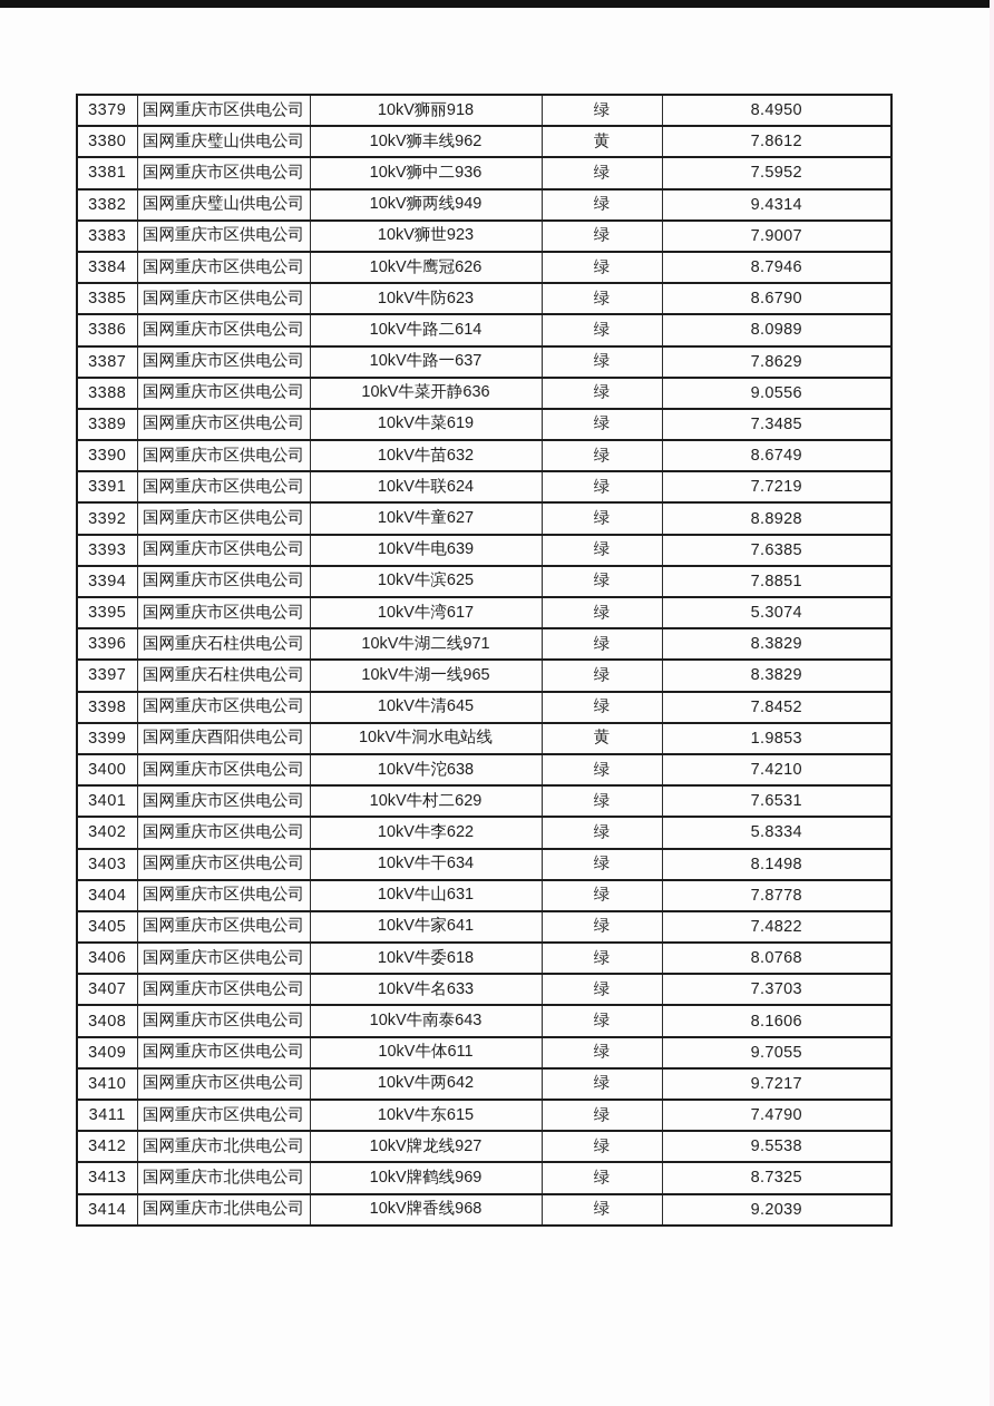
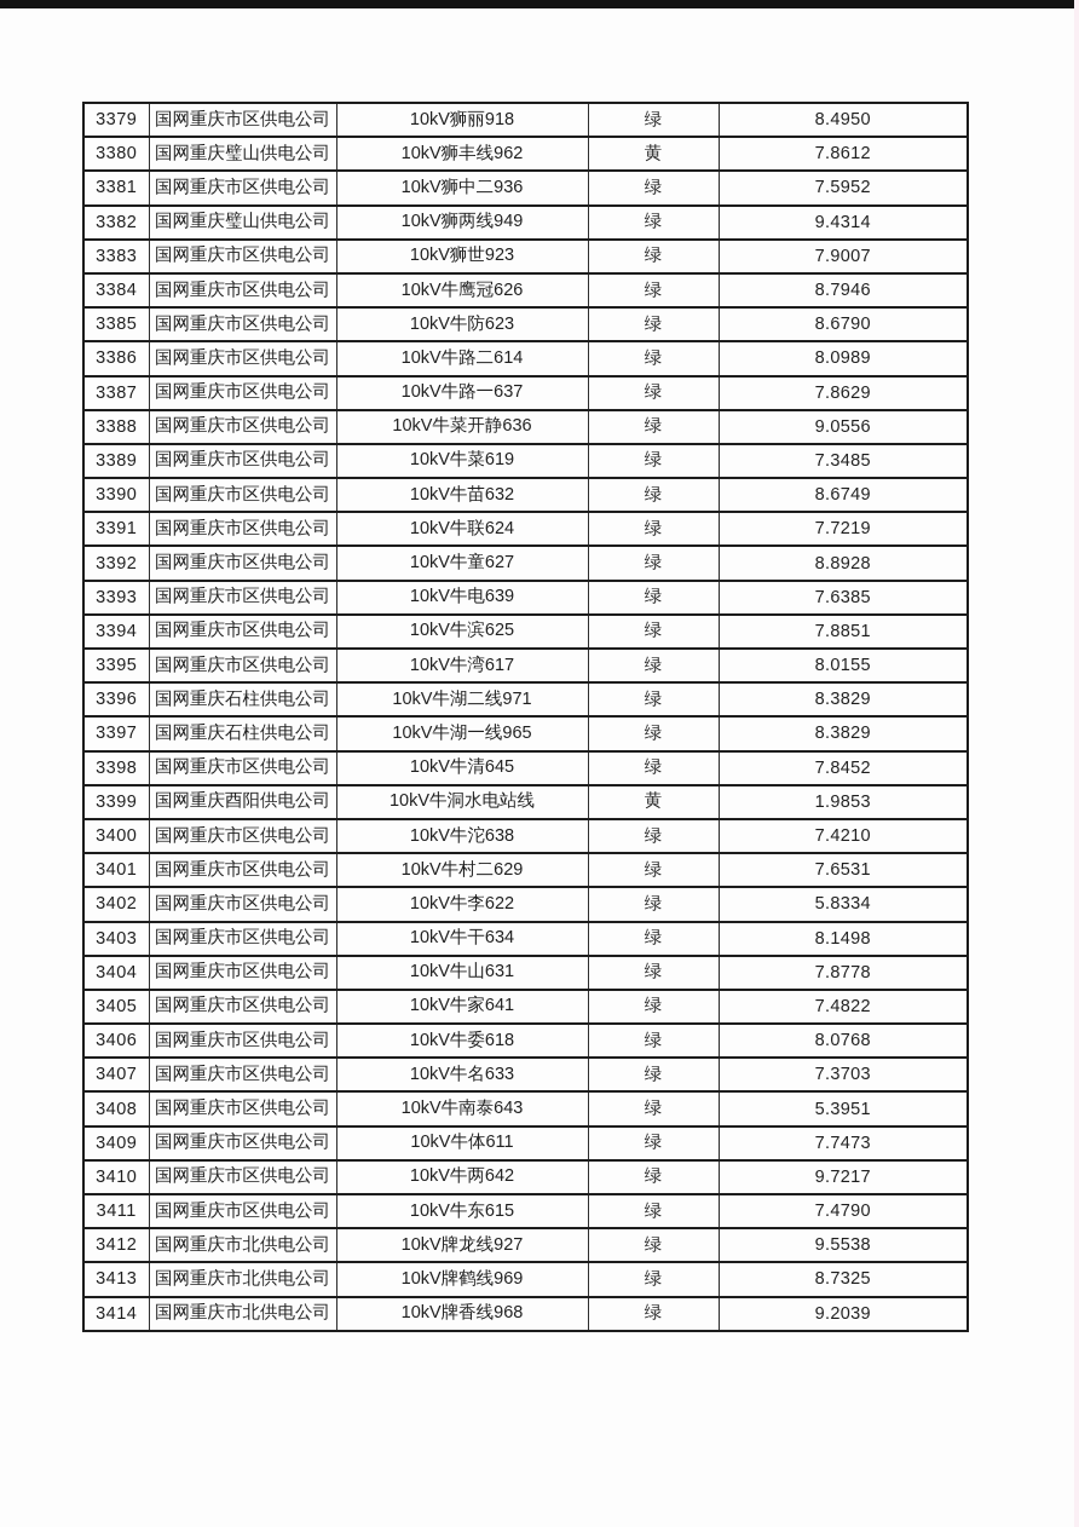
  3379	国网重庆市区供电公司	10kV狮丽918	绿	8.4950
  3380	国网重庆璧山供电公司	10kV狮丰线962	黄	7.8612
  3381	国网重庆市区供电公司	10kV狮中二936	绿	7.5952
  3382	国网重庆璧山供电公司	10kV狮两线949	绿	9.4314
  3383	国网重庆市区供电公司	10kV狮世923	绿	7.9007
  3384	国网重庆市区供电公司	10kV牛鹰冠626	绿	8.7946
  3385	国网重庆市区供电公司	10kV牛防623	绿	8.6790
  3386	国网重庆市区供电公司	10kV牛路二614	绿	8.0989
  3387	国网重庆市区供电公司	10kV牛路一637	绿	7.8629
  3388	国网重庆市区供电公司	10kV牛菜开静636	绿	9.0556
  3389	国网重庆市区供电公司	10kV牛菜619	绿	7.3485
  3390	国网重庆市区供电公司	10kV牛苗632	绿	8.6749
  3391	国网重庆市区供电公司	10kV牛联624	绿	7.7219
  3392	国网重庆市区供电公司	10kV牛童627	绿	8.8928
  3393	国网重庆市区供电公司	10kV牛电639	绿	7.6385
  3394	国网重庆市区供电公司	10kV牛滨625	绿	7.8851
- 3395	国网重庆市区供电公司	10kV牛湾617	绿	5.3074
+ 3395	国网重庆市区供电公司	10kV牛湾617	绿	8.0155
  3396	国网重庆石柱供电公司	10kV牛湖二线971	绿	8.3829
  3397	国网重庆石柱供电公司	10kV牛湖一线965	绿	8.3829
  3398	国网重庆市区供电公司	10kV牛清645	绿	7.8452
  3399	国网重庆酉阳供电公司	10kV牛洞水电站线	黄	1.9853
  3400	国网重庆市区供电公司	10kV牛沱638	绿	7.4210
  3401	国网重庆市区供电公司	10kV牛村二629	绿	7.6531
  3402	国网重庆市区供电公司	10kV牛李622	绿	5.8334
  3403	国网重庆市区供电公司	10kV牛干634	绿	8.1498
  3404	国网重庆市区供电公司	10kV牛山631	绿	7.8778
  3405	国网重庆市区供电公司	10kV牛家641	绿	7.4822
  3406	国网重庆市区供电公司	10kV牛委618	绿	8.0768
  3407	国网重庆市区供电公司	10kV牛名633	绿	7.3703
- 3408	国网重庆市区供电公司	10kV牛南泰643	绿	8.1606
+ 3408	国网重庆市区供电公司	10kV牛南泰643	绿	5.3951
- 3409	国网重庆市区供电公司	10kV牛体611	绿	9.7055
+ 3409	国网重庆市区供电公司	10kV牛体611	绿	7.7473
  3410	国网重庆市区供电公司	10kV牛两642	绿	9.7217
  3411	国网重庆市区供电公司	10kV牛东615	绿	7.4790
  3412	国网重庆市北供电公司	10kV牌龙线927	绿	9.5538
  3413	国网重庆市北供电公司	10kV牌鹤线969	绿	8.7325
  3414	国网重庆市北供电公司	10kV牌香线968	绿	9.2039
